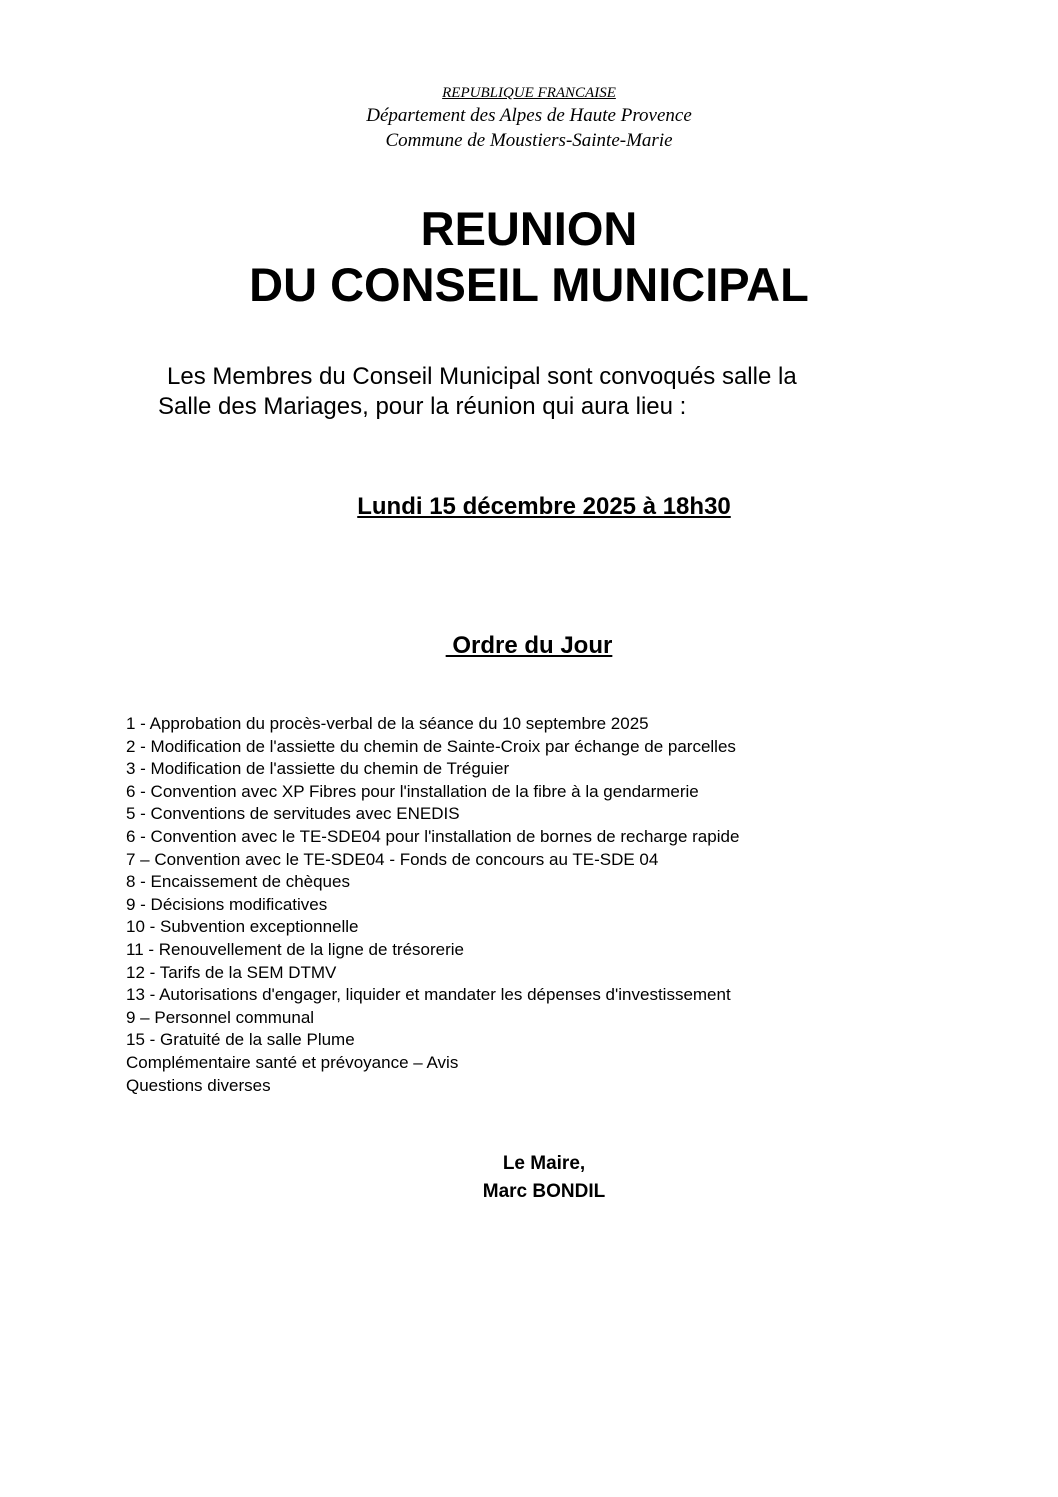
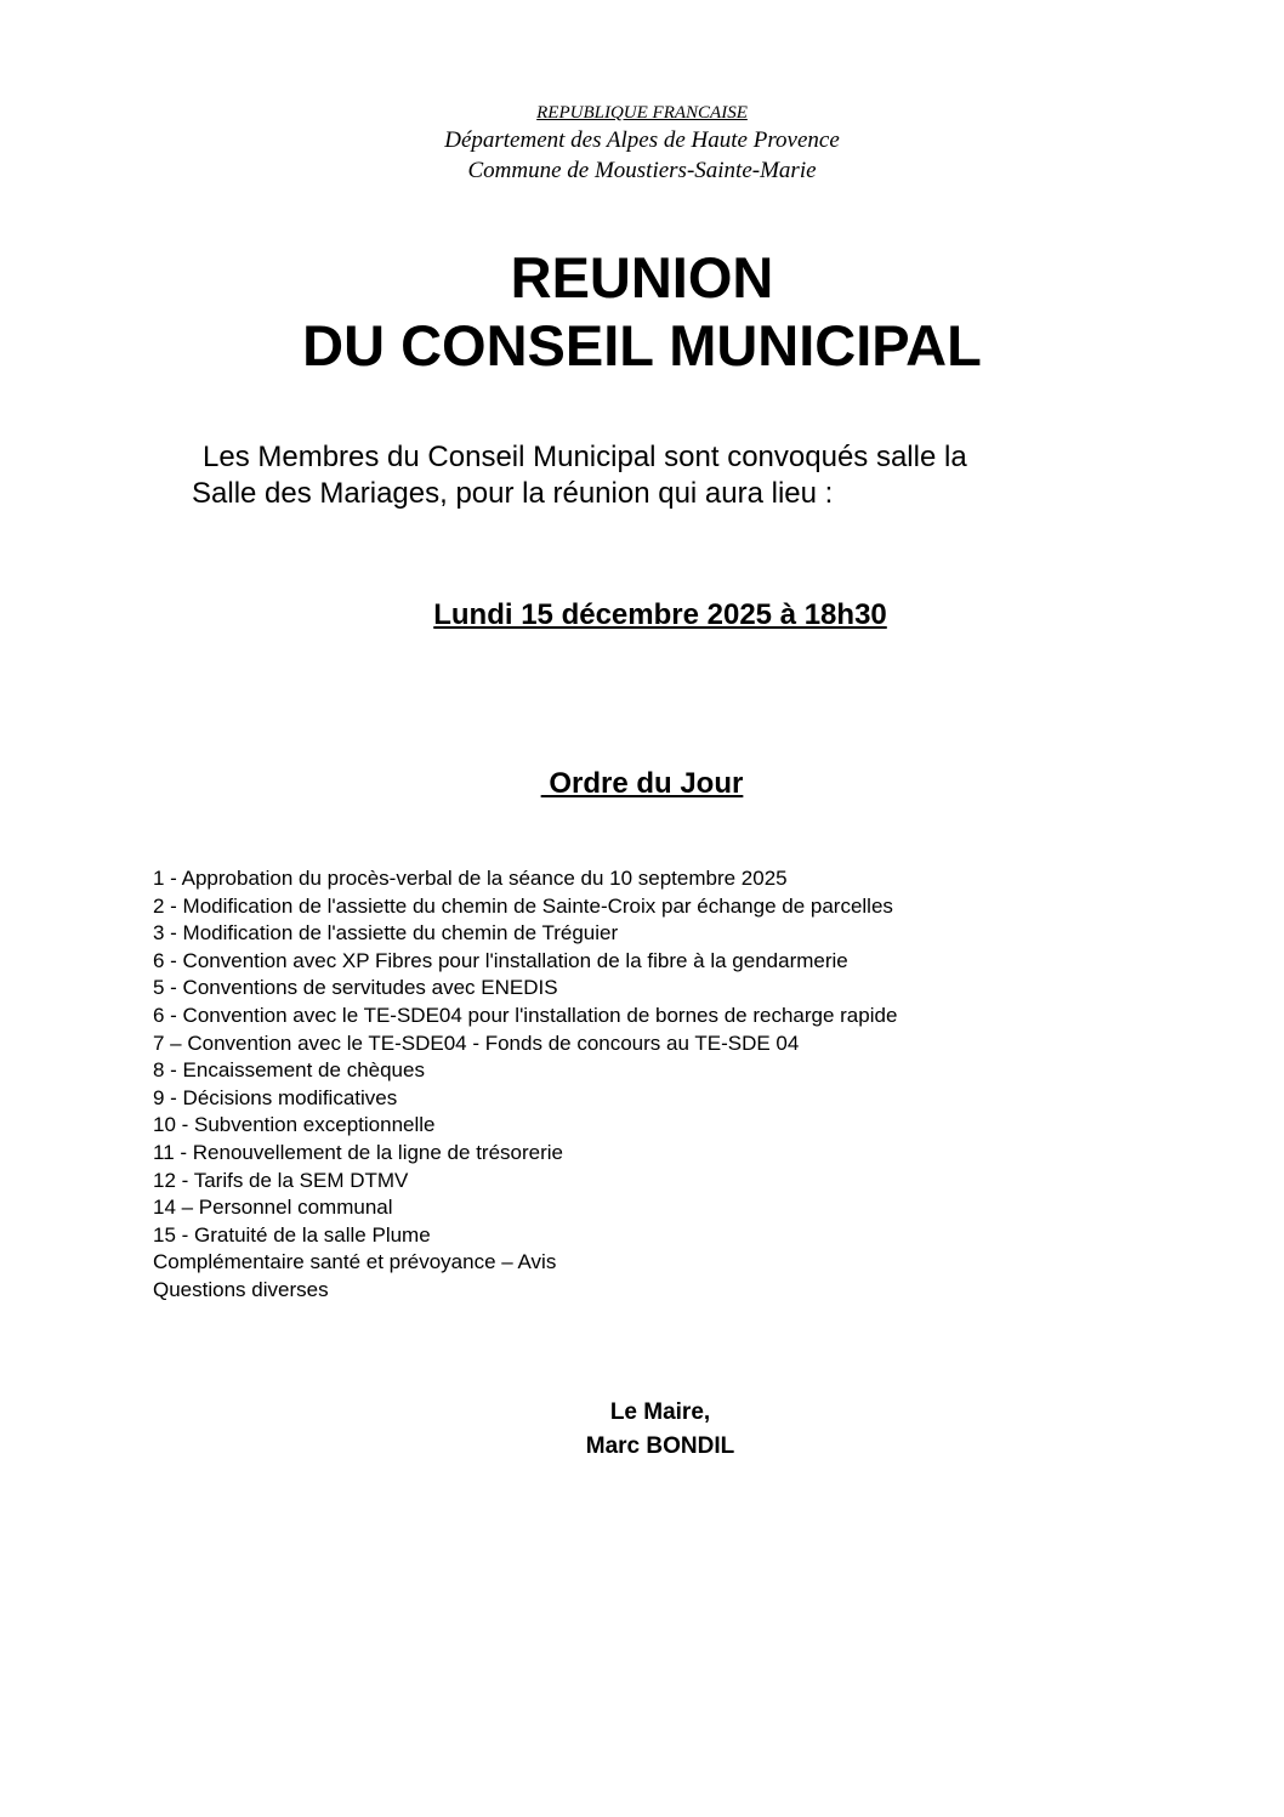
  REPUBLIQUE FRANCAISE
  Département des Alpes de Haute Provence
  Commune de Moustiers-Sainte-Marie
  REUNION
  DU CONSEIL MUNICIPAL
  Les Membres du Conseil Municipal sont convoqués salle la
  Salle des Mariages, pour la réunion qui aura lieu :
  Lundi 15 décembre 2025 à 18h30
  Ordre du Jour
  1 - Approbation du procès-verbal de la séance du 10 septembre 2025
  2 - Modification de l'assiette du chemin de Sainte-Croix par échange de parcelles
  3 - Modification de l'assiette du chemin de Tréguier
  6 - Convention avec XP Fibres pour l'installation de la fibre à la gendarmerie
  5 - Conventions de servitudes avec ENEDIS
  6 - Convention avec le TE-SDE04 pour l'installation de bornes de recharge rapide
  7 – Convention avec le TE-SDE04 - Fonds de concours au TE-SDE 04
  8 - Encaissement de chèques
  9 - Décisions modificatives
  10 - Subvention exceptionnelle
  11 - Renouvellement de la ligne de trésorerie
  12 - Tarifs de la SEM DTMV
- 13 - Autorisations d'engager, liquider et mandater les dépenses d'investissement
- 9 – Personnel communal
+ 14 – Personnel communal
  15 - Gratuité de la salle Plume
  Complémentaire santé et prévoyance – Avis
  Questions diverses
  Le Maire,
  Marc BONDIL
